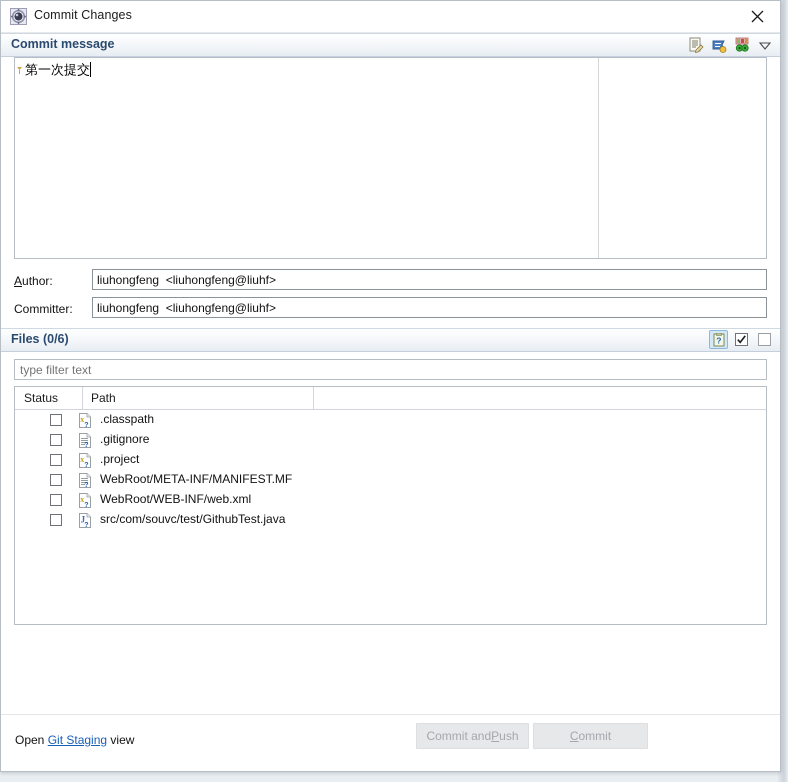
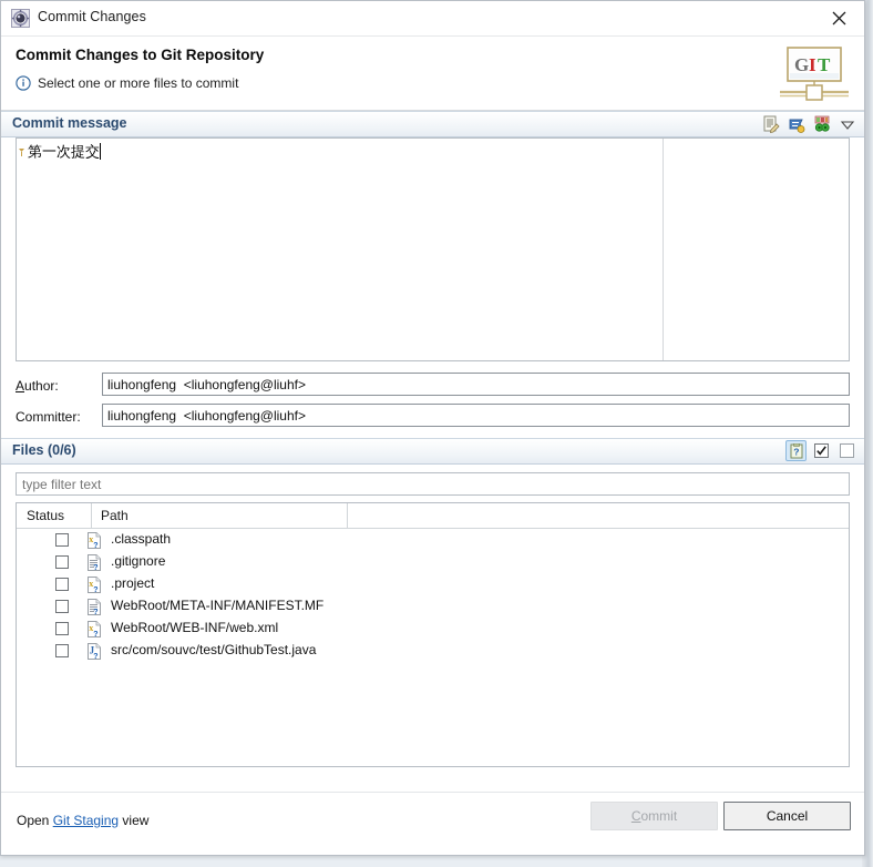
  Commit Changes
+ Commit Changes to Git Repository
+ Select one or more files to commit
+ G
+ I
+ T
  Commit message
  第一次提交
  Author:
  liuhongfeng <liuhongfeng@liuhf>
  Committer:
  liuhongfeng <liuhongfeng@liuhf>
  Files (0/6)
  ?
  type filter text
  Status
  Path
  x
  .classpath
  .gitignore
  x
  .project
  WebRoot/META-INF/MANIFEST.MF
  x
  WebRoot/WEB-INF/web.xml
  J
  src/com/souvc/test/GithubTest.java
  Open Git Staging view
- Commit and
- P
- ush
  C
  ommit
+ Cancel
